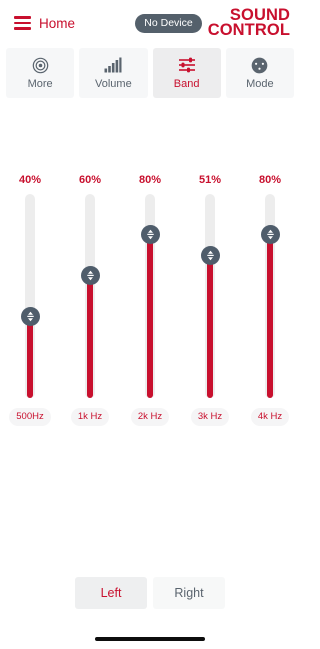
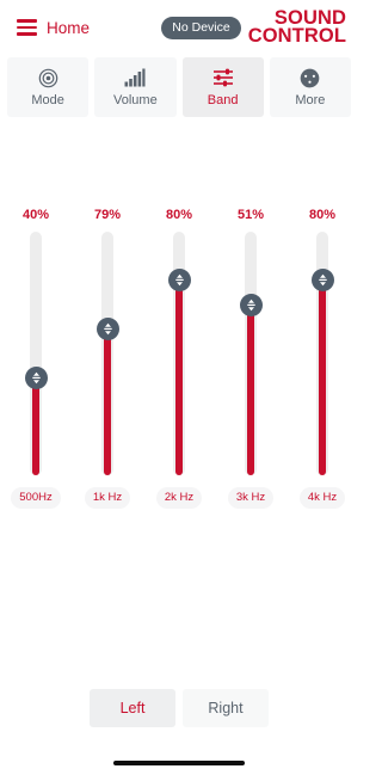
  Home
  No Device
  SOUND
  CONTROL
- More
+ Mode
  Volume
  Band
- Mode
+ More
  40%
  500Hz
- 60%
+ 79%
  1k Hz
  80%
  2k Hz
  51%
  3k Hz
  80%
  4k Hz
  Left
  Right
